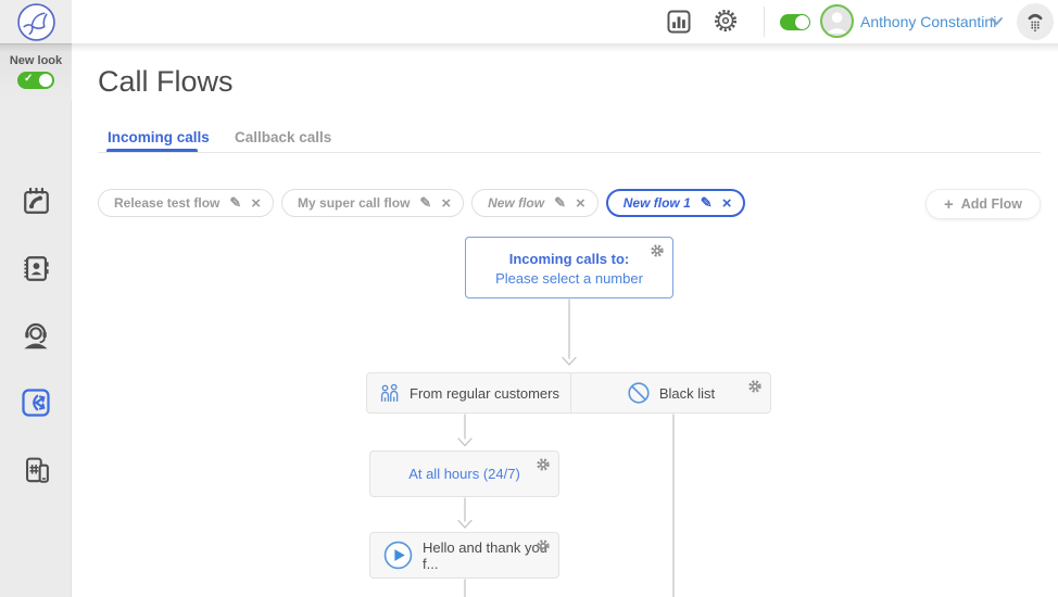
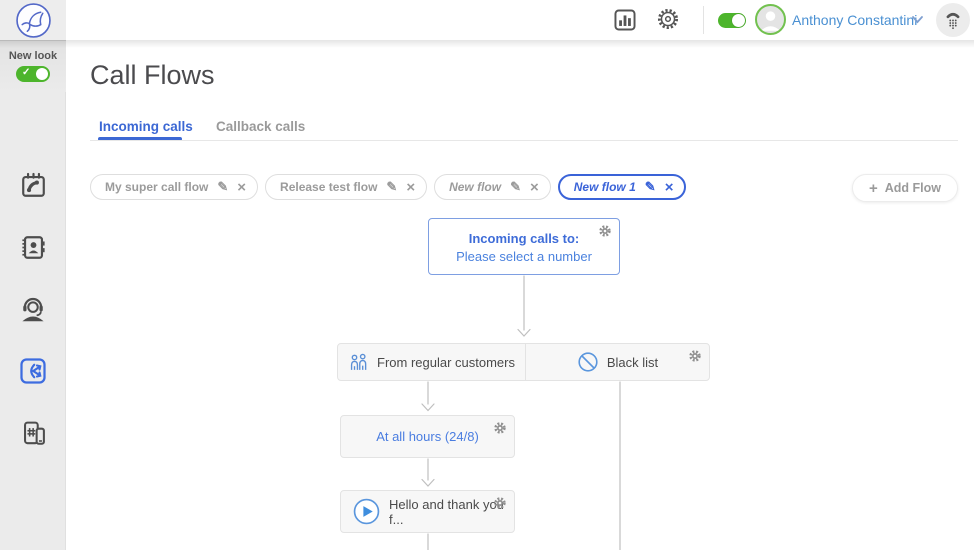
  Anthony Constantin
  New look
  ✓
  Call Flows
  Incoming calls
  Callback calls
- Release test flow
+ My super call flow
  ✎
  ×
- My super call flow
+ Release test flow
  ✎
  ×
  New flow
  ✎
  ×
  New flow 1
  ✎
  ×
  +
  Add Flow
  Incoming calls to:
  Please select a number
  From regular customers
  Black list
- At all hours (24/7)
+ At all hours (24/8)
  Hello and thank yo f...
